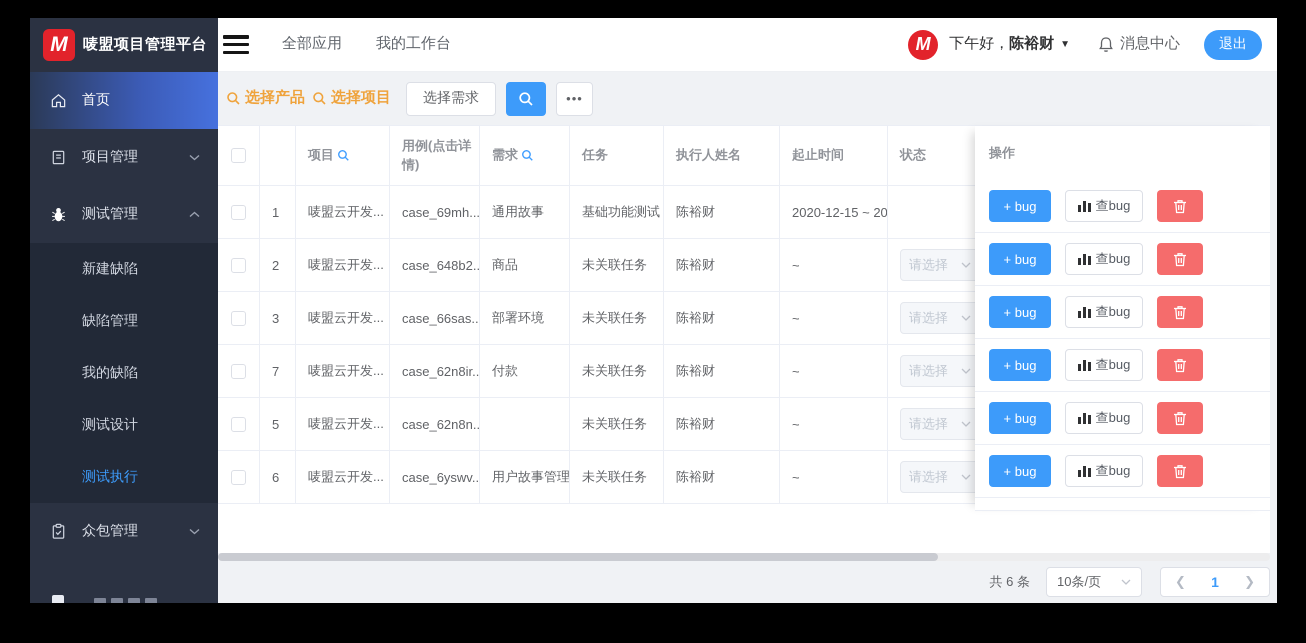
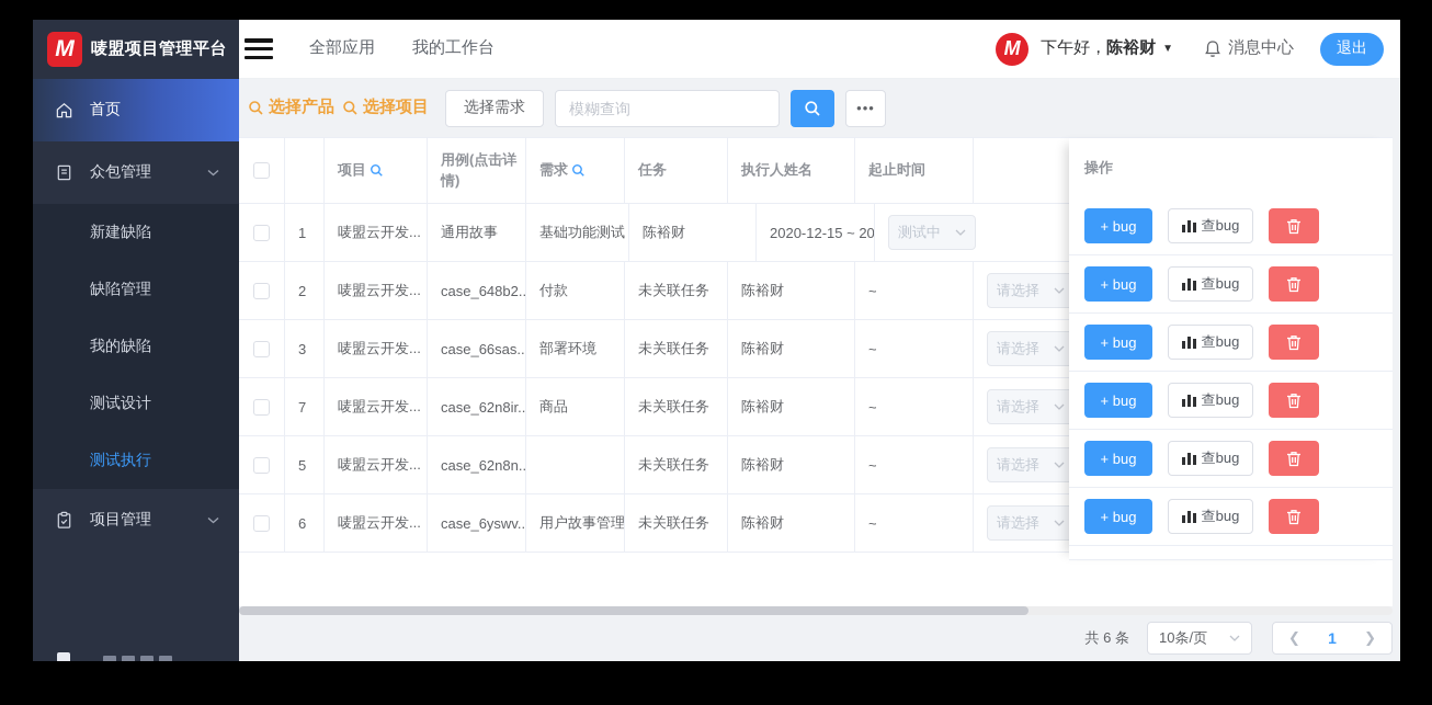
  M
  唛盟项目管理平台
  首页
- 项目管理
+ 众包管理
- 测试管理
  新建缺陷
  缺陷管理
  我的缺陷
  测试设计
  测试执行
- 众包管理
+ 项目管理
  全部应用
  我的工作台
  M
  下午好，陈裕财
  ▼
  消息中心
  退出
  选择产品
  选择项目
  选择需求
+ 模糊查询
  •••
  项目
  用例(点击详情)
  需求
  任务
  执行人姓名
  起止时间
- 状态
  1
  唛盟云开发...
- case_69mh...
  通用故事
  基础功能测试
  陈裕财
  2020-12-15 ~ 20
+ 测试中
  2
  唛盟云开发...
  case_648b2..
- 商品
+ 付款
  未关联任务
  陈裕财
  ~
  请选择
  3
  唛盟云开发...
  case_66sas..
  部署环境
  未关联任务
  陈裕财
  ~
  请选择
  7
  唛盟云开发...
  case_62n8ir..
- 付款
+ 商品
  未关联任务
  陈裕财
  ~
  请选择
  5
  唛盟云开发...
  case_62n8n..
  未关联任务
  陈裕财
  ~
  请选择
  6
  唛盟云开发...
  case_6yswv..
  用户故事管理
  未关联任务
  陈裕财
  ~
  请选择
  操作
  + bug
  查bug
  + bug
  查bug
  + bug
  查bug
  + bug
  查bug
  + bug
  查bug
  + bug
  查bug
  共 6 条
  10条/页
  ❮
  1
  ❯
